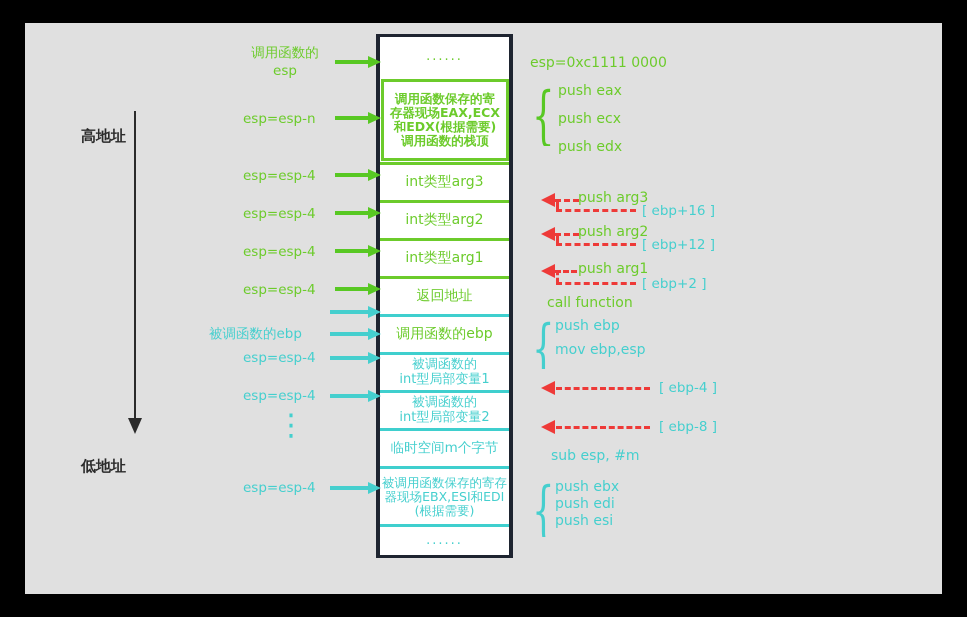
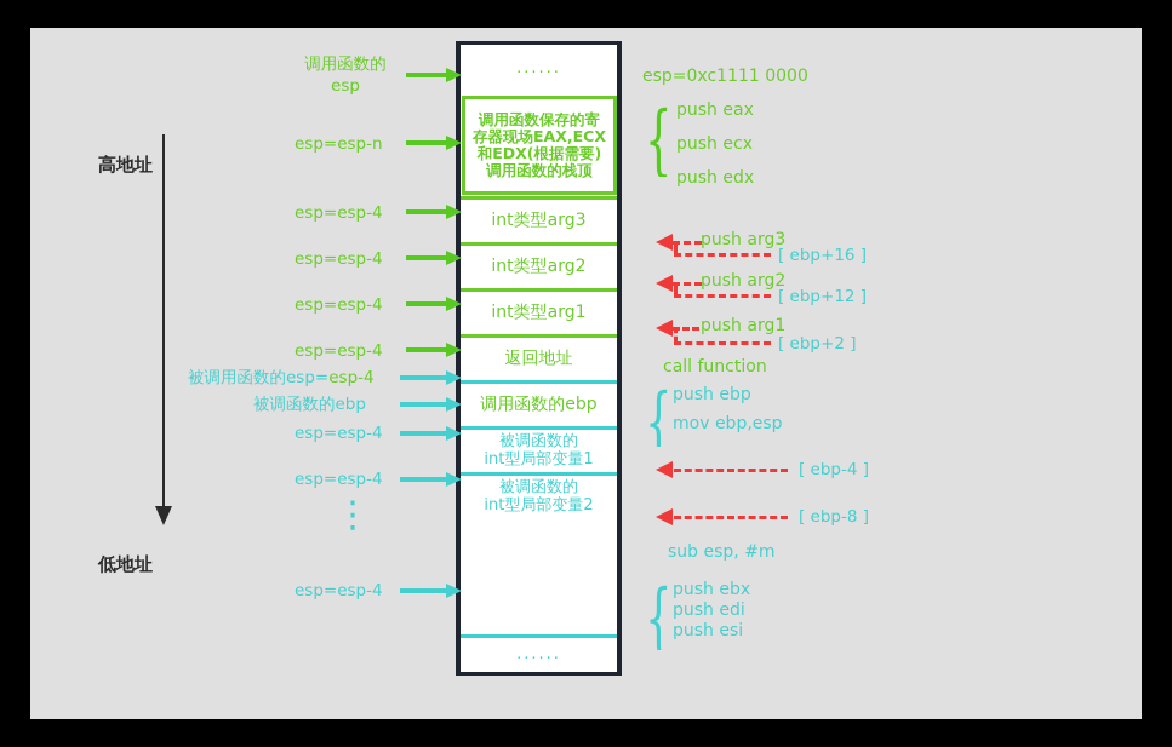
  高地址
  低地址
  ......
  调用函数保存的寄
  存器现场EAX,ECX
  和EDX(根据需要)
  调用函数的栈顶
  int类型arg3
  int类型arg2
  int类型arg1
  返回地址
  调用函数的ebp
  被调函数的
  int型局部变量1
  被调函数的
  int型局部变量2
- 临时空间m个字节
- 被调用函数保存的寄存
- 器现场EBX,ESI和EDI
- (根据需要)
  ......
  调用函数的
  esp
  esp=esp-n
  esp=esp-4
  esp=esp-4
  esp=esp-4
  esp=esp-4
+ 被调用函数的esp=esp-4
  被调函数的ebp
  esp=esp-4
  esp=esp-4
  ⋮
  esp=esp-4
  esp=0xc1111 0000
  {
  push eax
  push ecx
  push edx
  push arg3
  [ ebp+16 ]
  push arg2
  [ ebp+12 ]
  push arg1
  [ ebp+2 ]
  call function
  {
  push ebp
  mov ebp,esp
  [ ebp-4 ]
  [ ebp-8 ]
  sub esp, #m
  {
  push ebx
  push edi
  push esi
